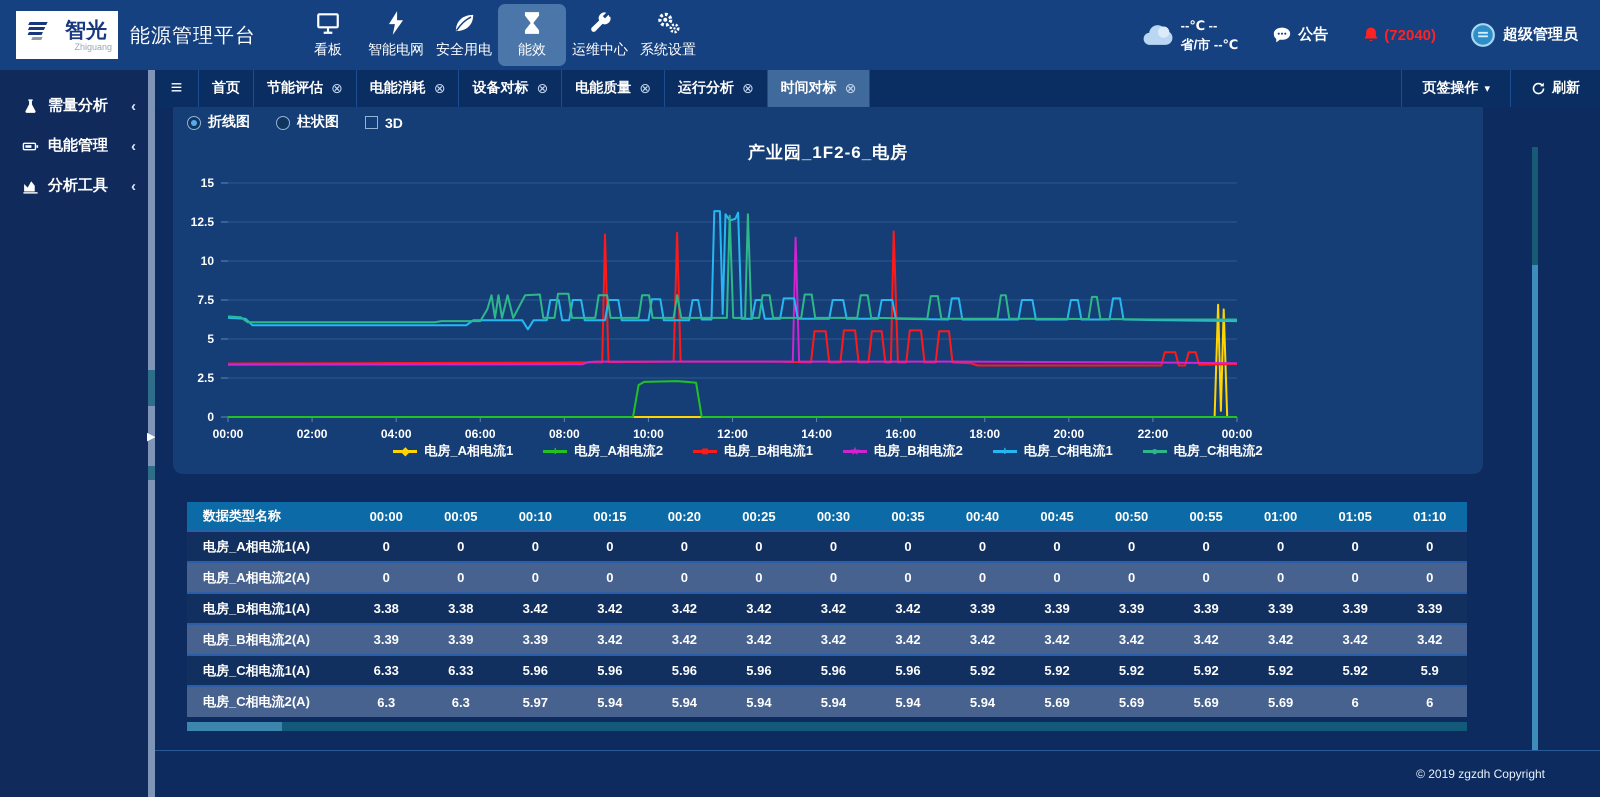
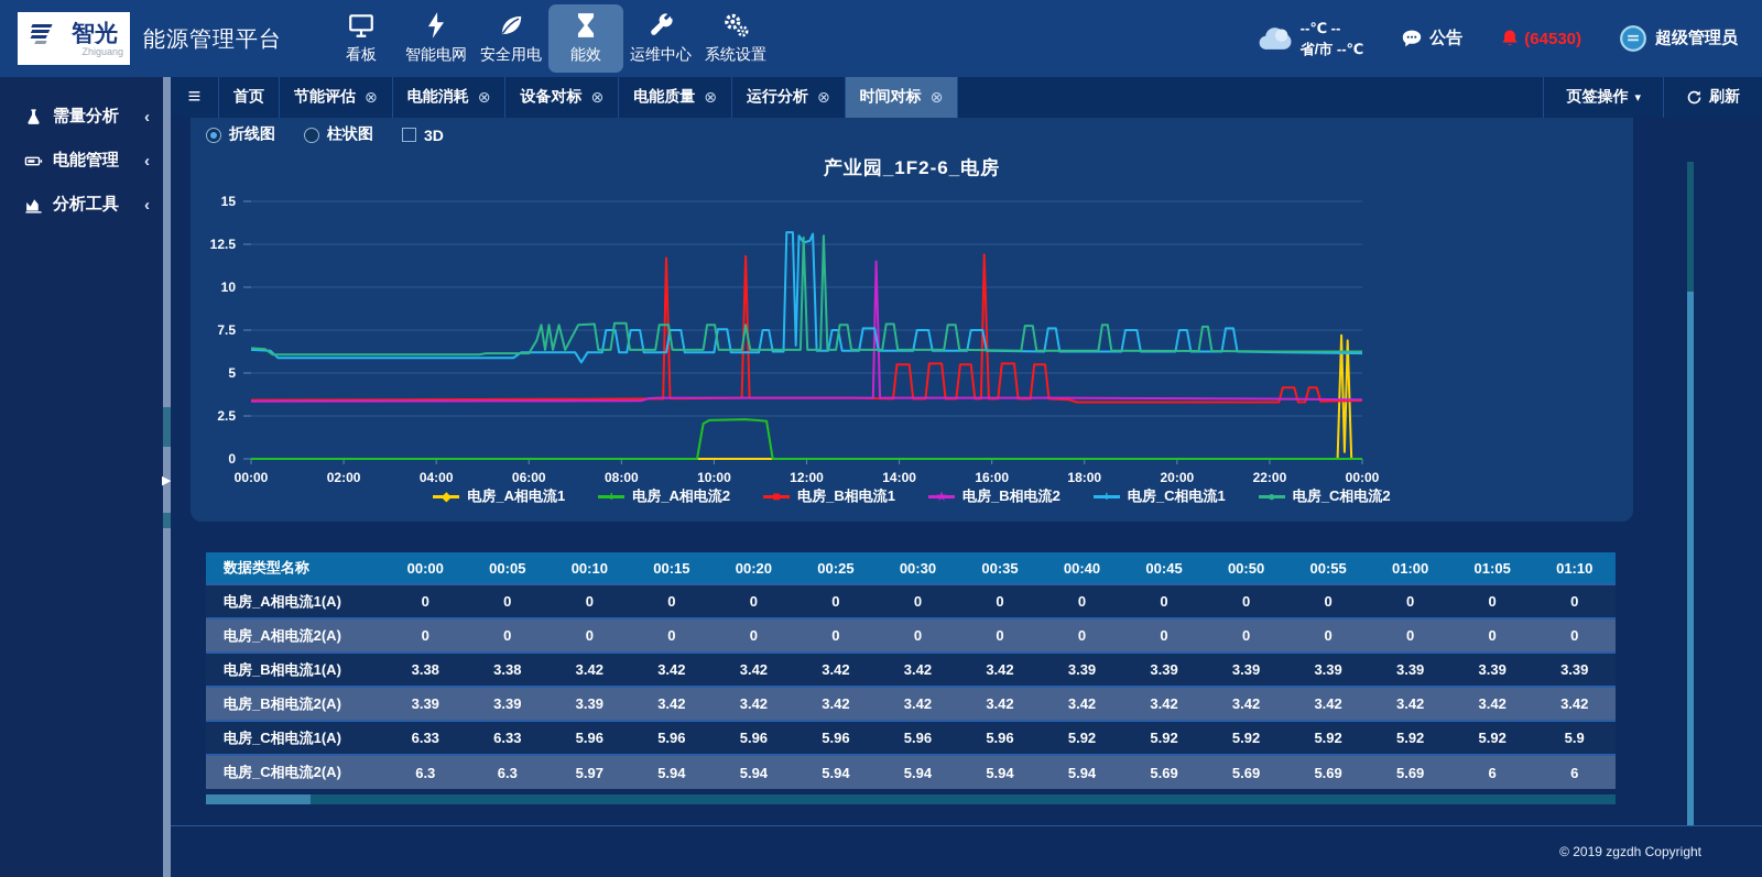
  智光
  Zhiguang
  能源管理平台
  看板
  智能电网
  安全用电
  能效
  运维中心
  系统设置
  --℃ --
  省/市 --℃
  公告
- (72040)
+ (64530)
  超级管理员
  需量分析
  ‹
  电能管理
  ‹
  分析工具
  ‹
  ▶
  ≡
  首页
  节能评估
  ⊗
  电能消耗
  ⊗
  设备对标
  ⊗
  电能质量
  ⊗
  运行分析
  ⊗
  时间对标
  ⊗
  页签操作
  ▾
  刷新
  折线图
  柱状图
  3D
  产业园_1F2-6_电房
  0
  2.5
  5
  7.5
  10
  12.5
  15
  00:00
  02:00
  04:00
  06:00
  08:00
  10:00
  12:00
  14:00
  16:00
  18:00
  20:00
  22:00
  00:00
  ◆
  电房_A相电流1
  +
  电房_A相电流2
  ■
  电房_B相电流1
  ★
  电房_B相电流2
  +
  电房_C相电流1
  ●
  电房_C相电流2
  数据类型名称	00:00	00:05	00:10	00:15	00:20	00:25	00:30	00:35	00:40	00:45	00:50	00:55	01:00	01:05	01:10
  电房_A相电流1(A)	0	0	0	0	0	0	0	0	0	0	0	0	0	0	0
  电房_A相电流2(A)	0	0	0	0	0	0	0	0	0	0	0	0	0	0	0
  电房_B相电流1(A)	3.38	3.38	3.42	3.42	3.42	3.42	3.42	3.42	3.39	3.39	3.39	3.39	3.39	3.39	3.39
  电房_B相电流2(A)	3.39	3.39	3.39	3.42	3.42	3.42	3.42	3.42	3.42	3.42	3.42	3.42	3.42	3.42	3.42
  电房_C相电流1(A)	6.33	6.33	5.96	5.96	5.96	5.96	5.96	5.96	5.92	5.92	5.92	5.92	5.92	5.92	5.9
  电房_C相电流2(A)	6.3	6.3	5.97	5.94	5.94	5.94	5.94	5.94	5.94	5.69	5.69	5.69	5.69	6	6
  © 2019 zgzdh Copyright
